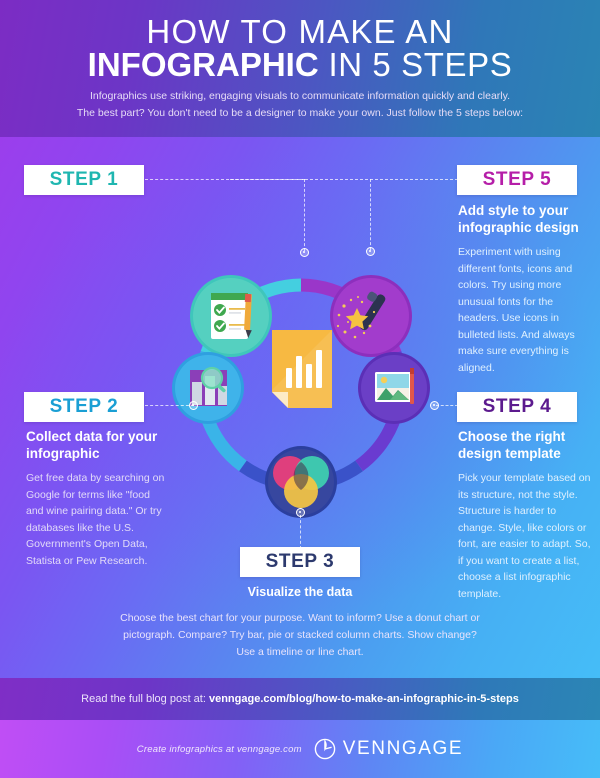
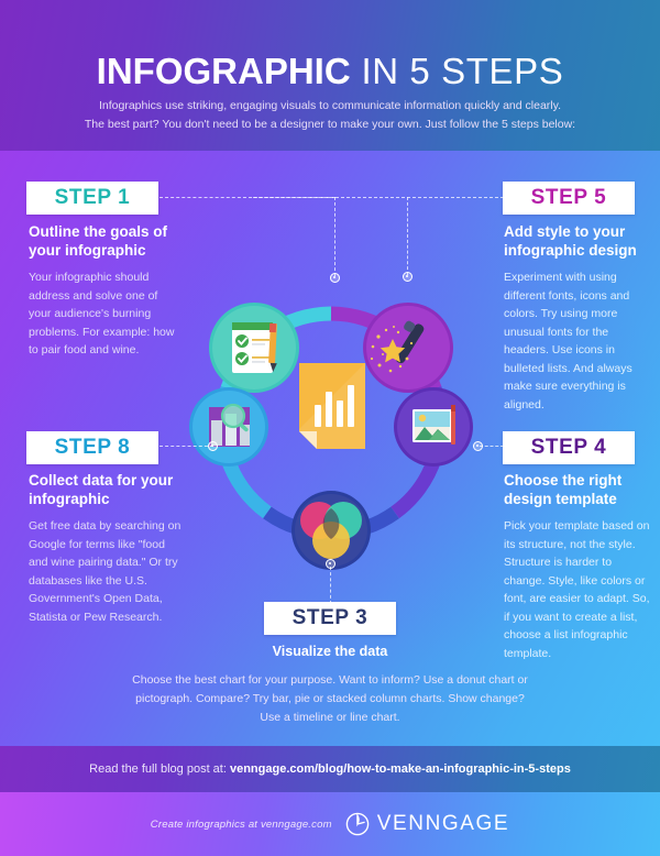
- HOW TO MAKE AN
  INFOGRAPHIC IN 5 STEPS
  Infographics use striking, engaging visuals to communicate information quickly and clearly.
  The best part? You don't need to be a designer to make your own. Just follow the 5 steps below:
  STEP 1
- STEP 2
+ STEP 8
  STEP 3
  STEP 4
  STEP 5
+ Outline the goals of your infographic
+ Your infographic should address and solve one of your audience's burning problems. For example: how to pair food and wine.
  Collect data for your infographic
  Get free data by searching on Google for terms like "food and wine pairing data." Or try databases like the U.S. Government's Open Data, Statista or Pew Research.
  Visualize the data
  Choose the best chart for your purpose. Want to inform? Use a donut chart or pictograph. Compare? Try bar, pie or stacked column charts. Show change? Use a timeline or line chart.
  Choose the right design template
  Pick your template based on its structure, not the style. Structure is harder to change. Style, like colors or font, are easier to adapt. So, if you want to create a list, choose a list infographic template.
  Add style to your infographic design
  Experiment with using different fonts, icons and colors. Try using more unusual fonts for the headers. Use icons in bulleted lists. And always make sure everything is aligned.
  Read the full blog post at: venngage.com/blog/how-to-make-an-infographic-in-5-steps
  Create infographics at venngage.com
  VENNGAGE
